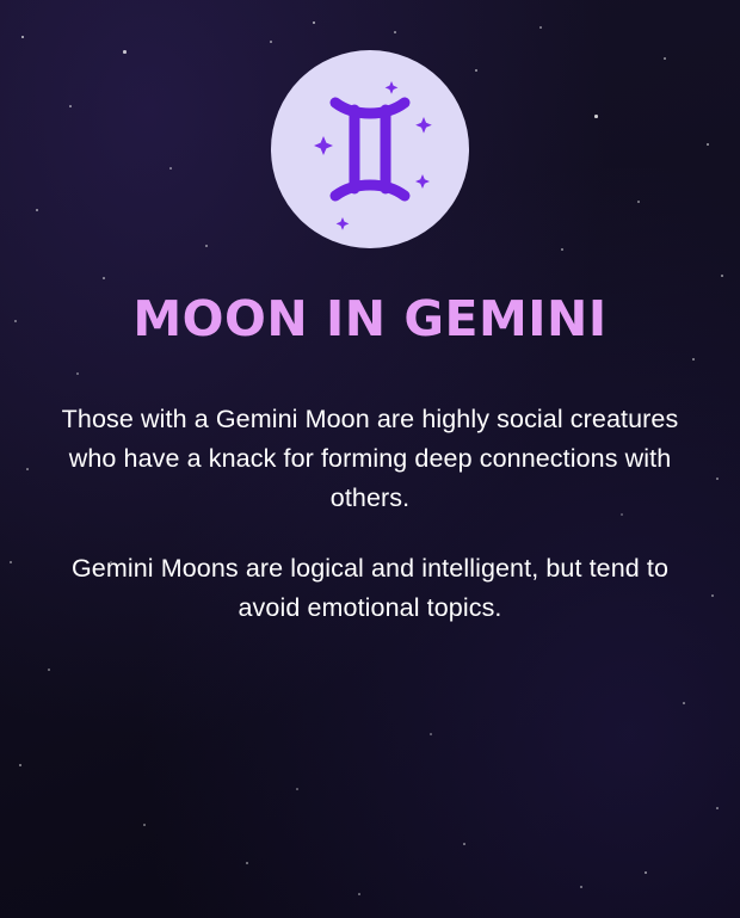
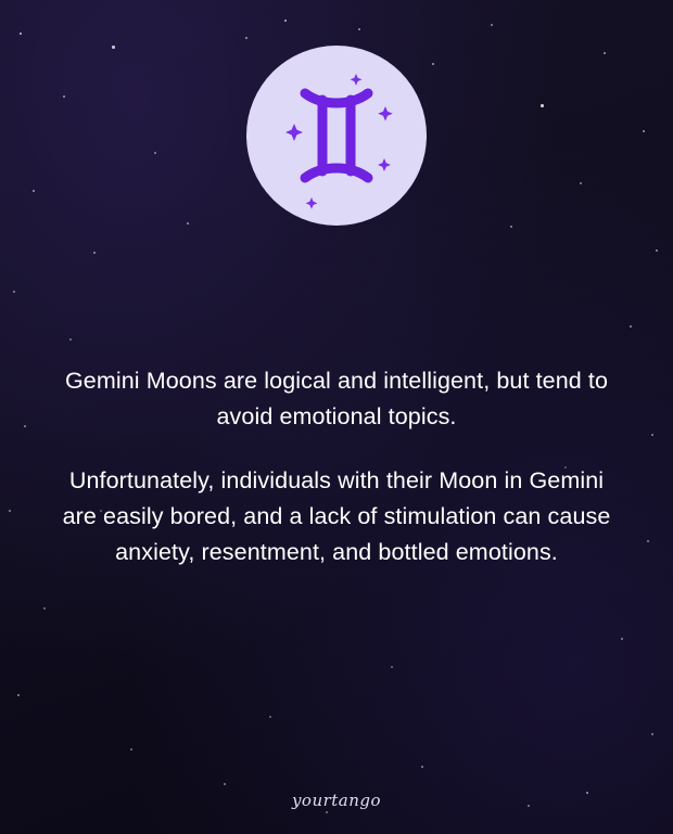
- MOON IN GEMINI
- Those with a Gemini Moon are highly social creatures who have a knack for forming deep connections with others.
  Gemini Moons are logical and intelligent, but tend to avoid emotional topics.
+ Unfortunately, individuals with their Moon in Gemini are easily bored, and a lack of stimulation can cause anxiety, resentment, and bottled emotions.
+ yourtango
